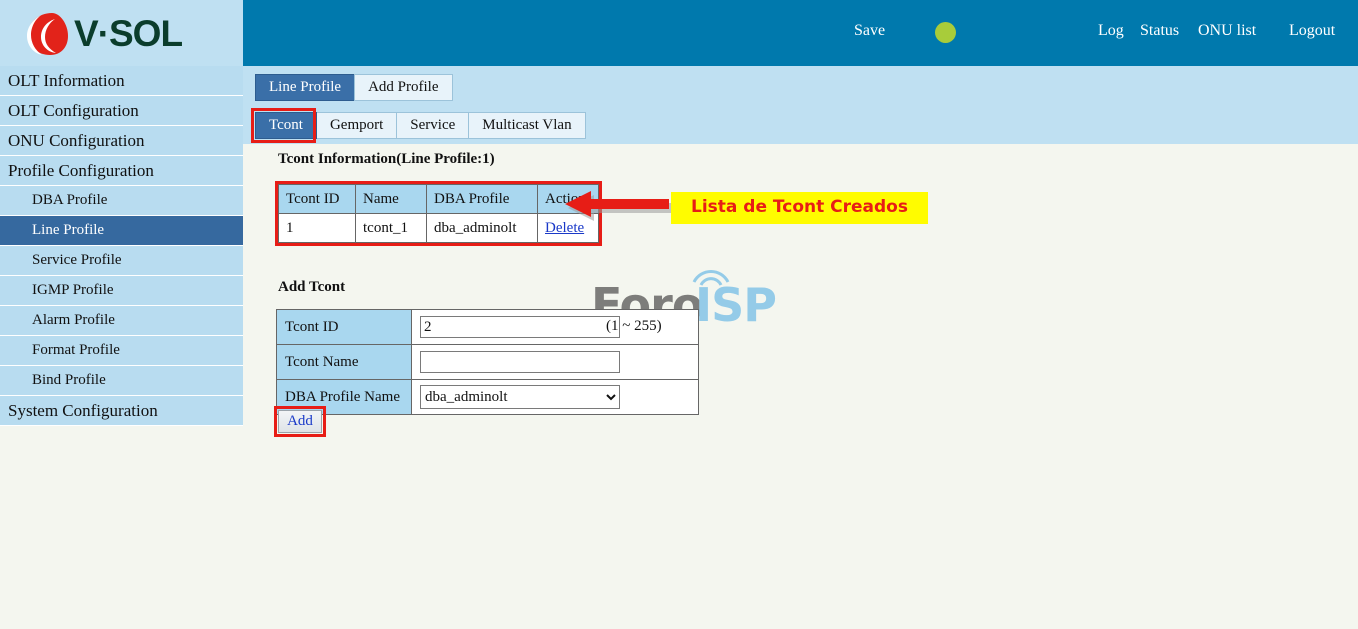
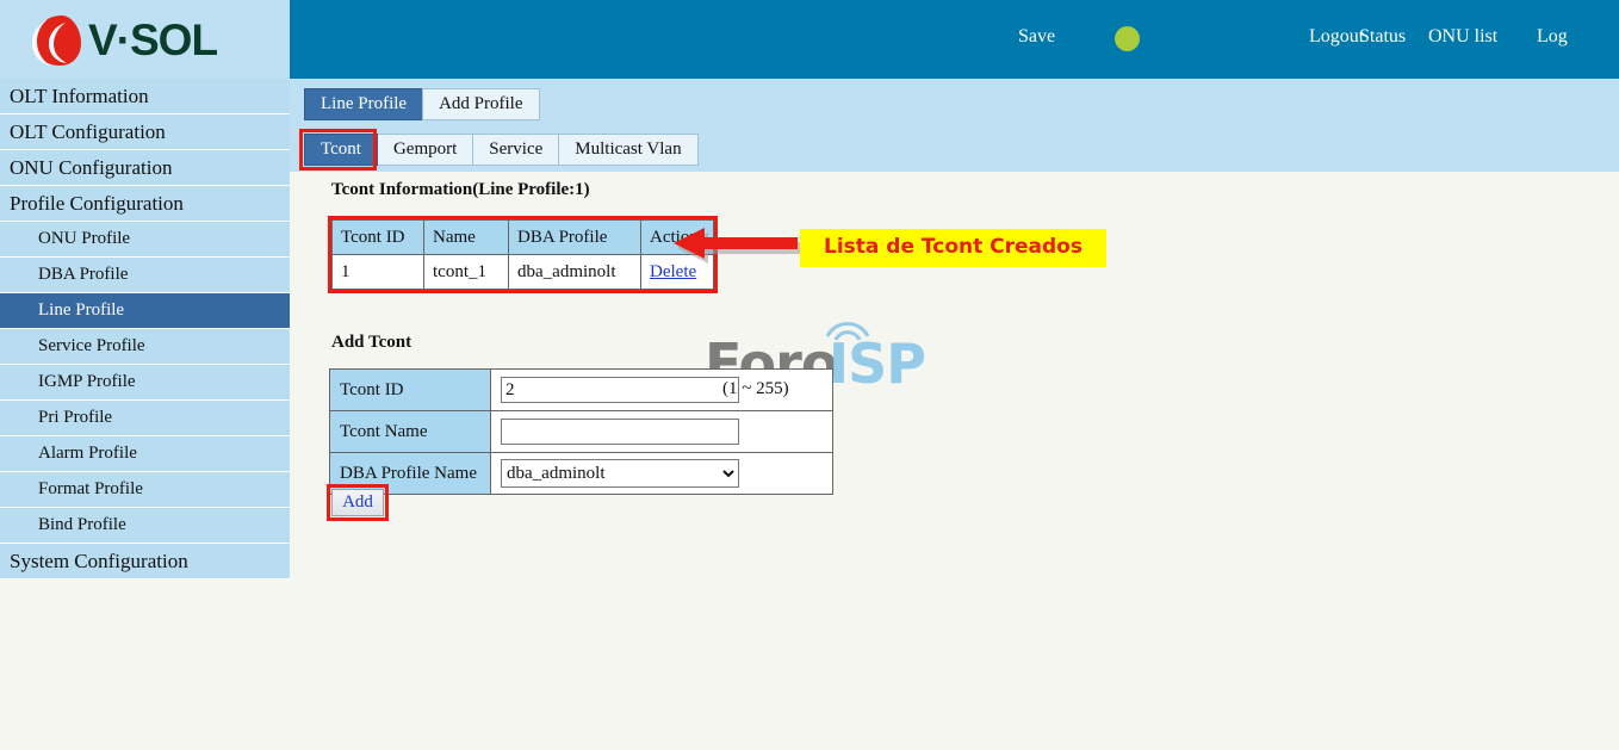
  V·SOL
  OLT Information
  OLT Configuration
  ONU Configuration
  Profile Configuration
+ ONU Profile
  DBA Profile
  Line Profile
  Service Profile
  IGMP Profile
+ Pri Profile
  Alarm Profile
  Format Profile
  Bind Profile
  System Configuration
  Save
- Log
+ Logout
  Status
  ONU list
- Logout
+ Log
  Line Profile
  Add Profile
  Tcont
  Gemport
  Service
  Multicast Vlan
  Tcont Information(Line Profile:1)
  Tcont ID	Name	DBA Profile	Actio
  1	tcont_1	dba_adminolt	Delete
  Lista de Tcont Creados
  Add Tcont
  Foro
  ISP
  Tcont ID	2
  Tcont Name
  DBA Profile Name	dba_adminolt
  (1 ~ 255)
  Add
